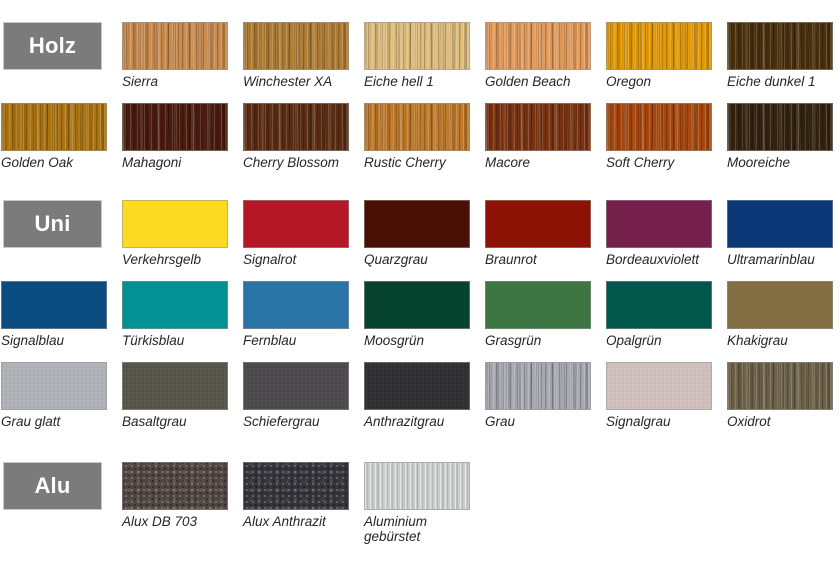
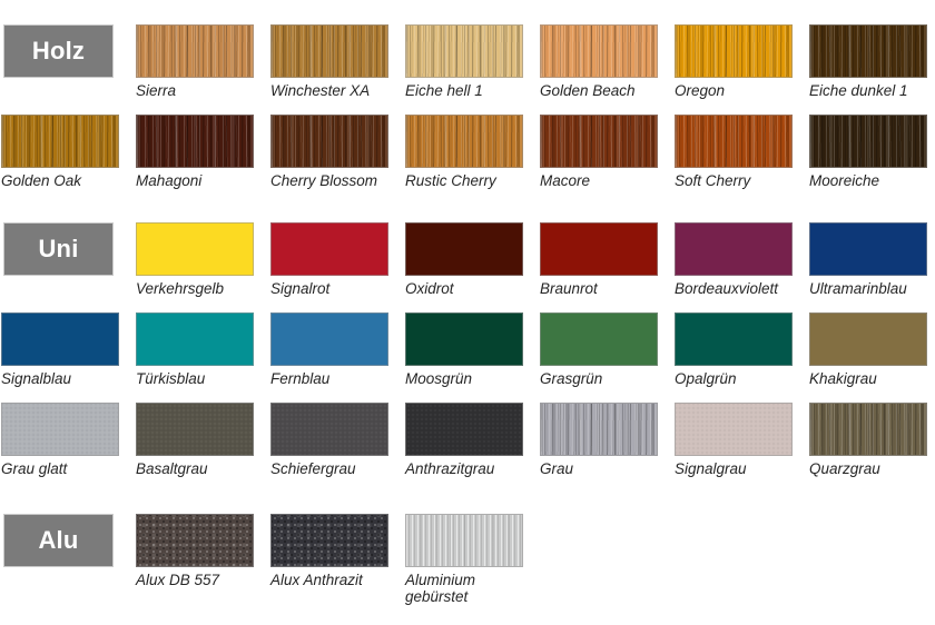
  Holz
  Sierra
  Winchester XA
  Eiche hell 1
  Golden Beach
  Oregon
  Eiche dunkel 1
  Golden Oak
  Mahagoni
  Cherry Blossom
  Rustic Cherry
  Macore
  Soft Cherry
  Mooreiche
  Uni
  Verkehrsgelb
  Signalrot
- Quarzgrau
+ Oxidrot
  Braunrot
  Bordeauxviolett
  Ultramarinblau
  Signalblau
  Türkisblau
  Fernblau
  Moosgrün
  Grasgrün
  Opalgrün
  Khakigrau
  Grau glatt
  Basaltgrau
  Schiefergrau
  Anthrazitgrau
  Grau
  Signalgrau
- Oxidrot
+ Quarzgrau
  Alu
- Alux DB 703
+ Alux DB 557
  Alux Anthrazit
  Aluminium
  gebürstet
